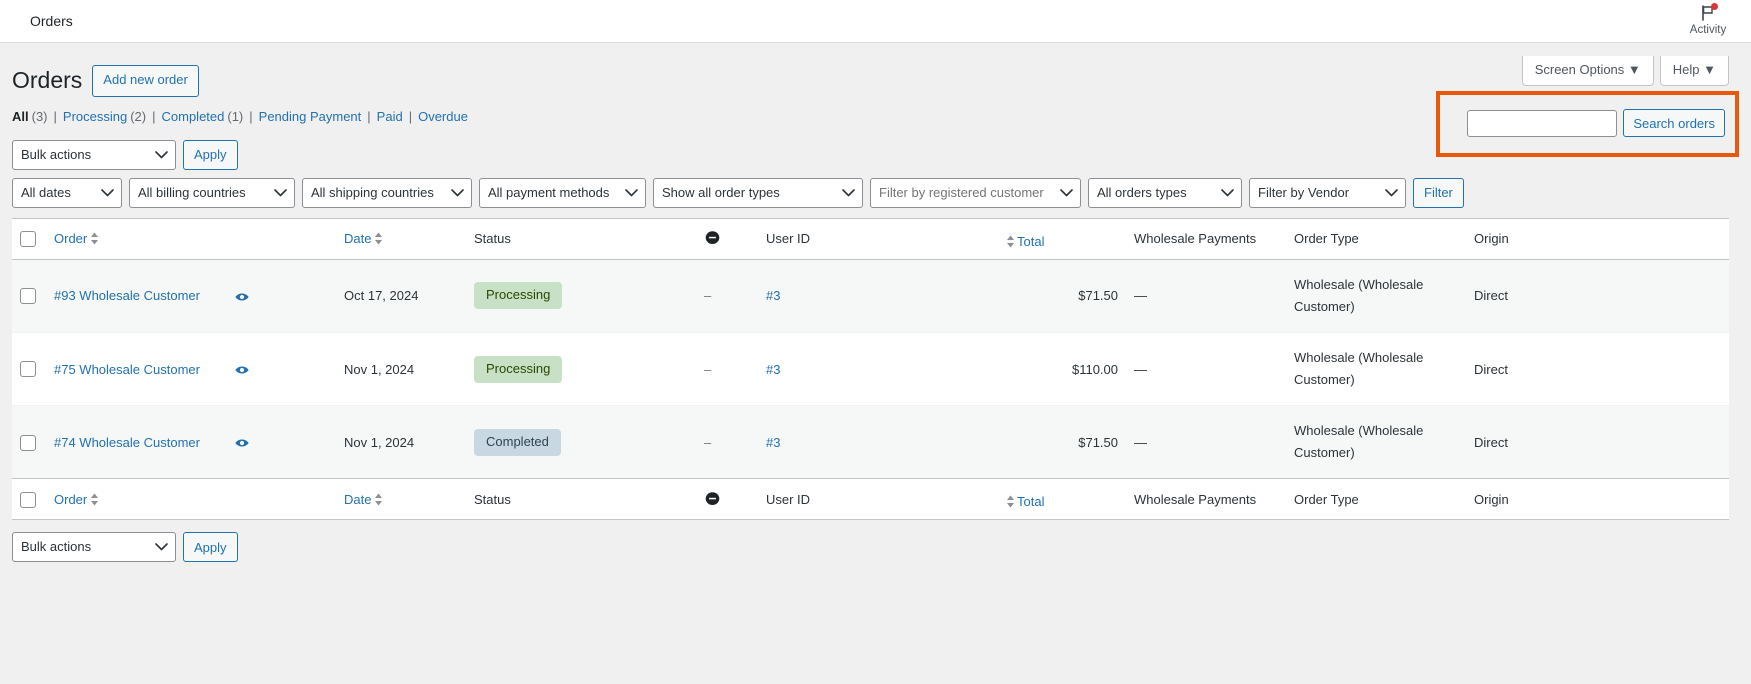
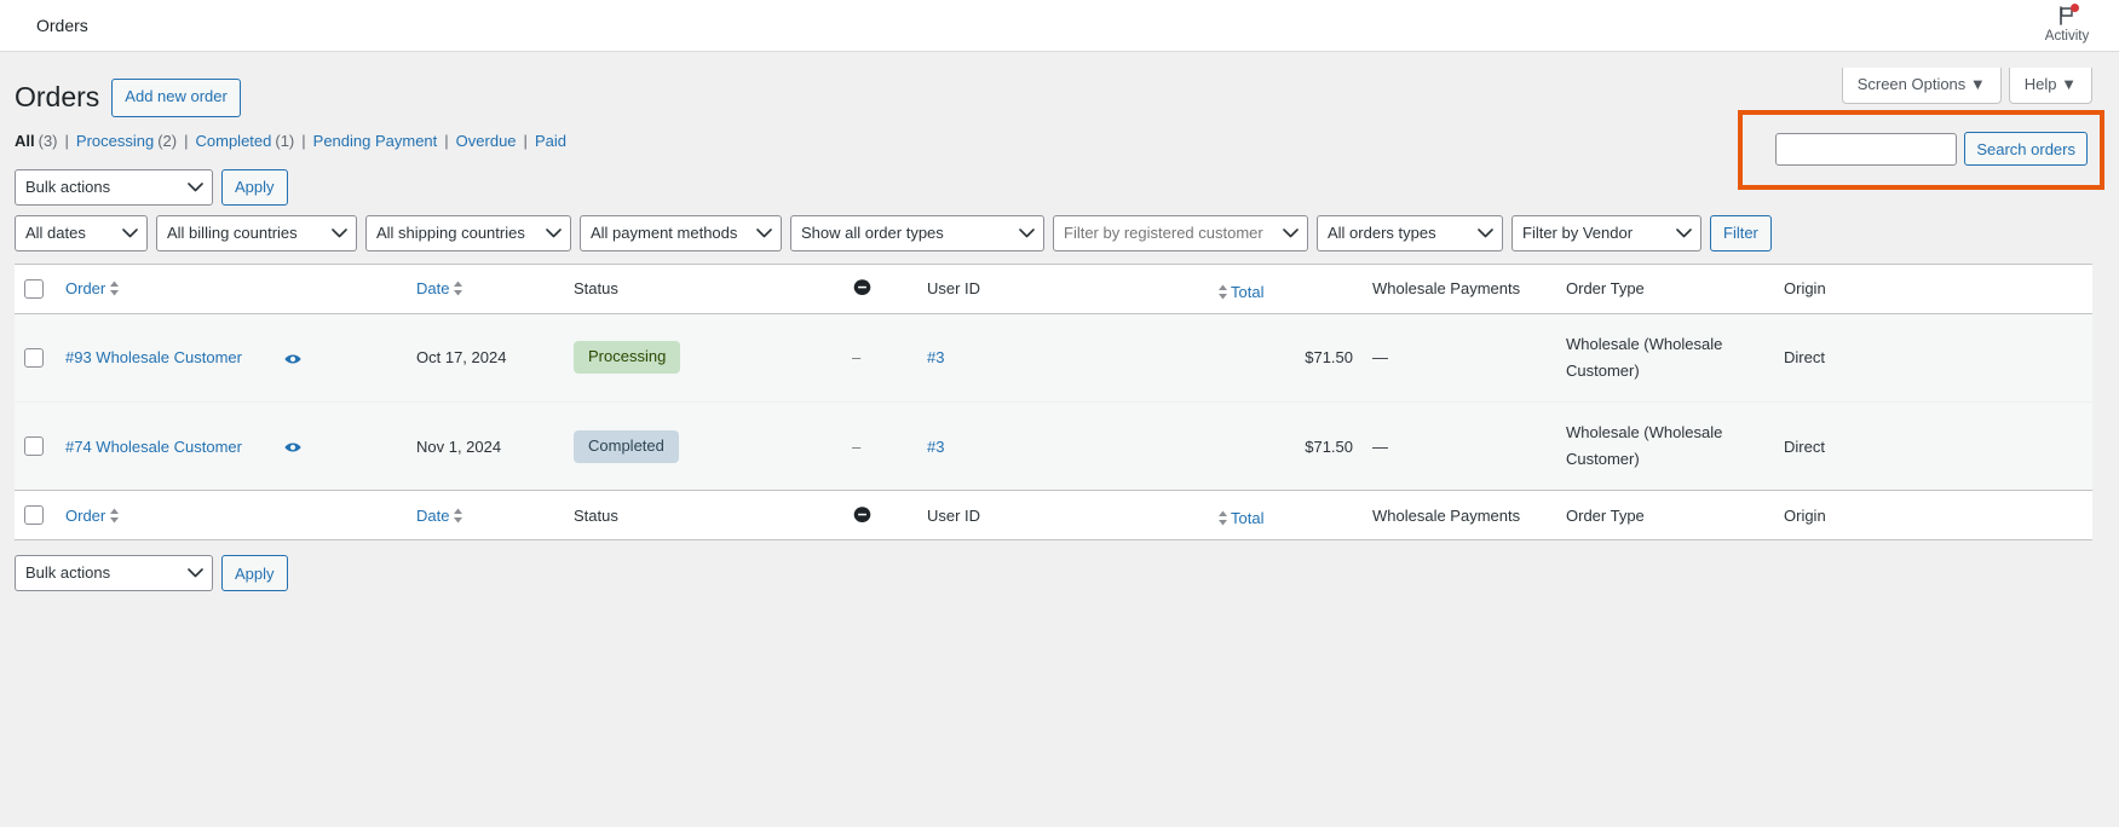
  Orders
  Activity
  Screen Options ▼
  Help ▼
  Orders
  Add new order
  All
  (3)
  |
  Processing
  (2)
  |
  Completed
  (1)
  |
  Pending Payment
  |
- Paid
+ Overdue
  |
- Overdue
+ Paid
  Search orders
  Bulk actions
  Apply
  All dates
  All billing countries
  All shipping countries
  All payment methods
  Show all order types
  Filter by registered customer
  All orders types
  Filter by Vendor
  Filter
  	Order	Date	Status		User ID	Total	Wholesale Payments	Order Type	Origin
  	#93 Wholesale Customer	Oct 17, 2024	Processing	–	#3	$71.50	—	Wholesale (Wholesale Customer)	Direct
- 	#75 Wholesale Customer	Nov 1, 2024	Processing	–	#3	$110.00	—	Wholesale (Wholesale Customer)	Direct
  	#74 Wholesale Customer	Nov 1, 2024	Completed	–	#3	$71.50	—	Wholesale (Wholesale Customer)	Direct
  	Order	Date	Status		User ID	Total	Wholesale Payments	Order Type	Origin
  Bulk actions
  Apply
